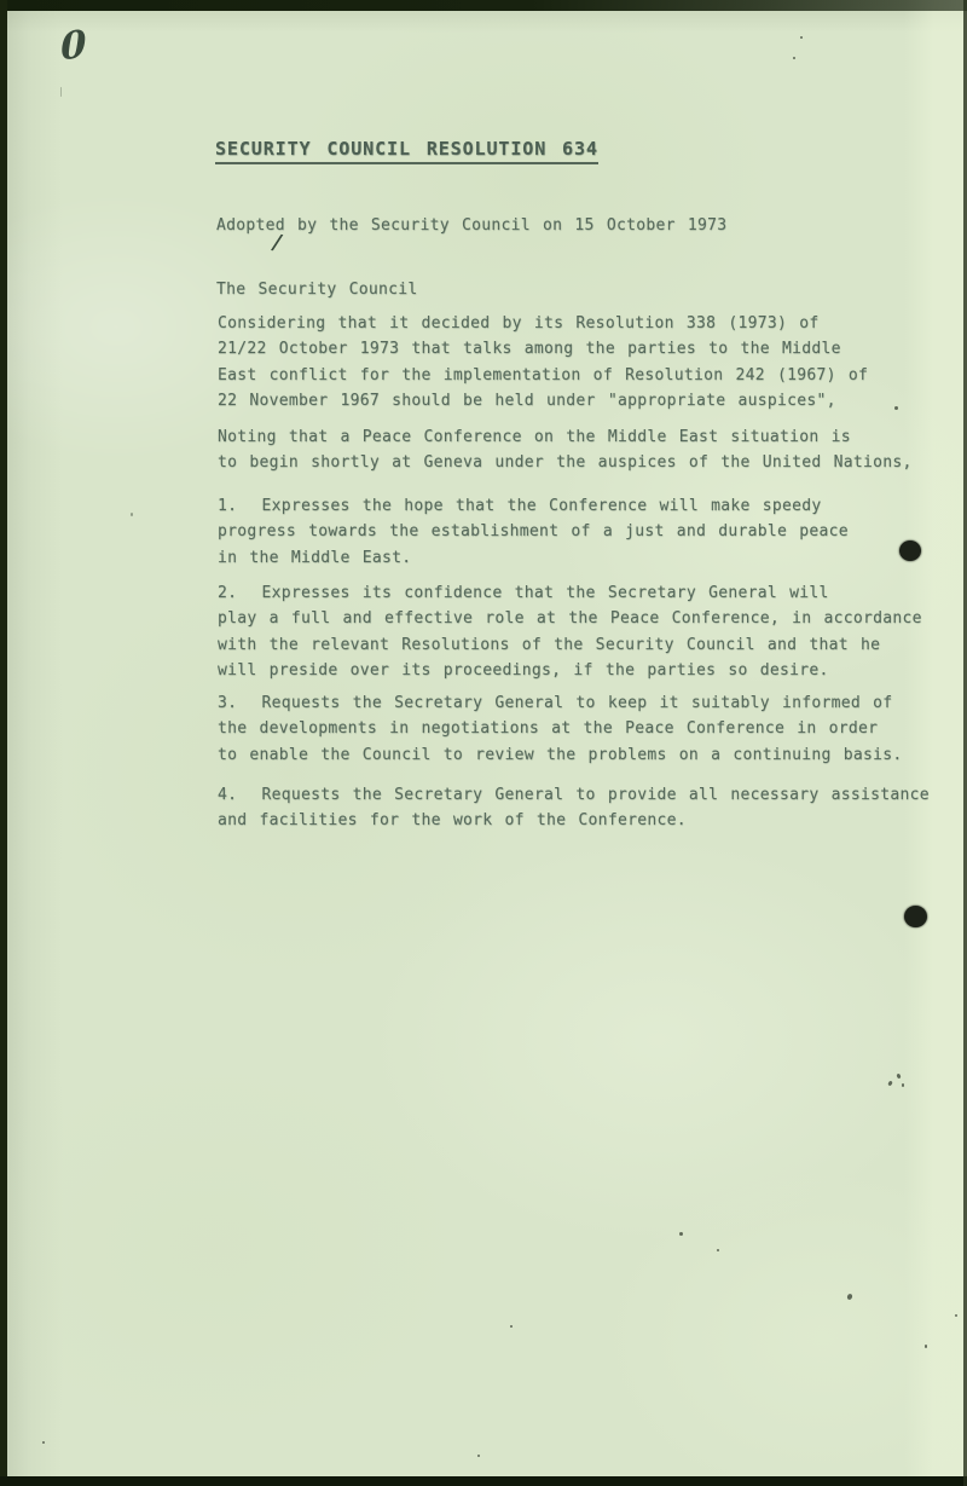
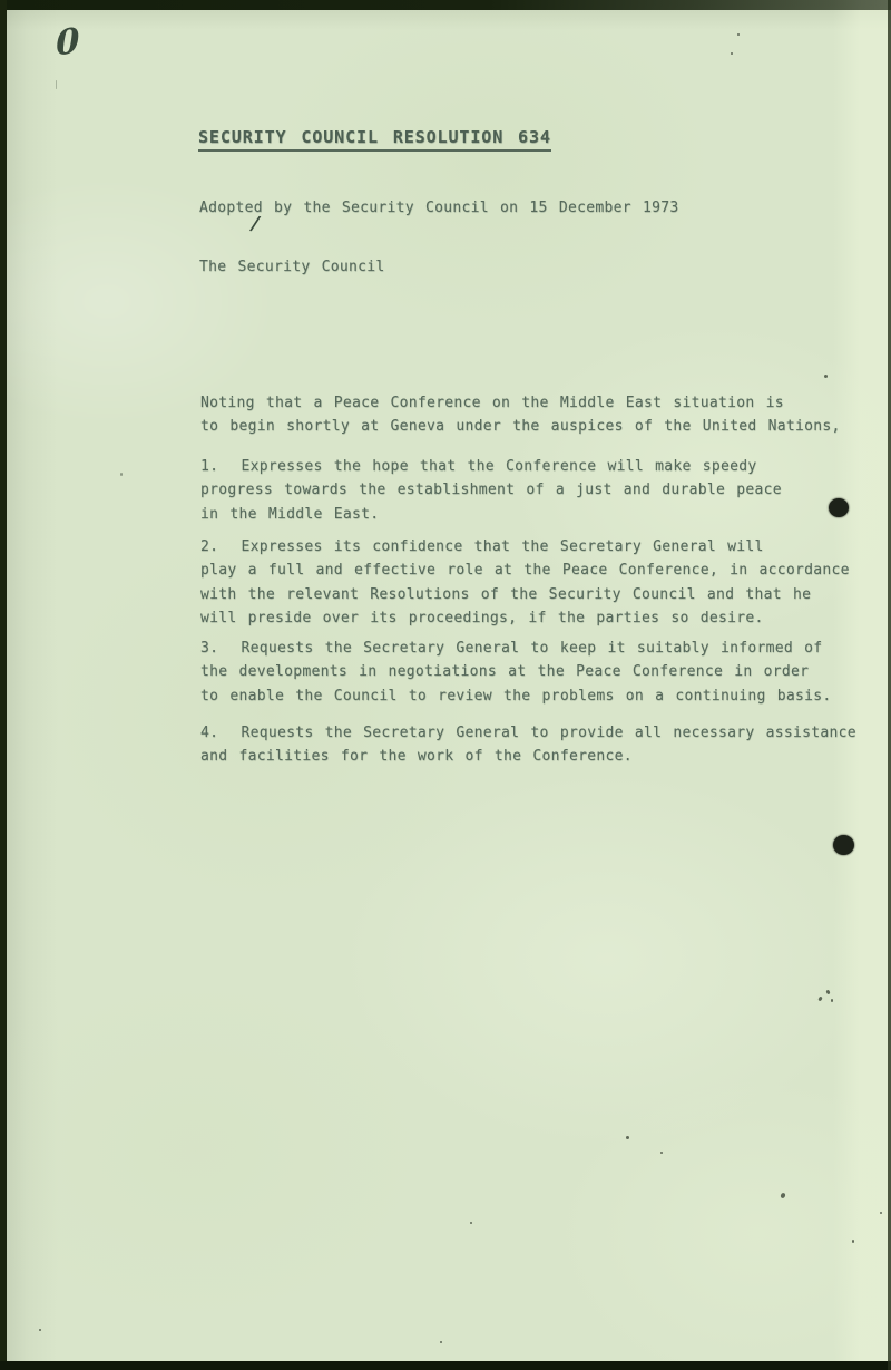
  SECURITY COUNCIL RESOLUTION 634
- Adopted by the Security Council on 15 October 1973
+ Adopted by the Security Council on 15 December 1973
  The Security Council
- Considering that it decided by its Resolution 338 (1973) of
- 21/22 October 1973 that talks among the parties to the Middle
- East conflict for the implementation of Resolution 242 (1967) of
- 22 November 1967 should be held under "appropriate auspices",
  Noting that a Peace Conference on the Middle East situation is
  to begin shortly at Geneva under the auspices of the United Nations,
  1. Expresses the hope that the Conference will make speedy
  progress towards the establishment of a just and durable peace
  in the Middle East.
  2. Expresses its confidence that the Secretary General will
  play a full and effective role at the Peace Conference, in accordance
  with the relevant Resolutions of the Security Council and that he
  will preside over its proceedings, if the parties so desire.
  3. Requests the Secretary General to keep it suitably informed of
  the developments in negotiations at the Peace Conference in order
  to enable the Council to review the problems on a continuing basis.
  4. Requests the Secretary General to provide all necessary assistance
  and facilities for the work of the Conference.
